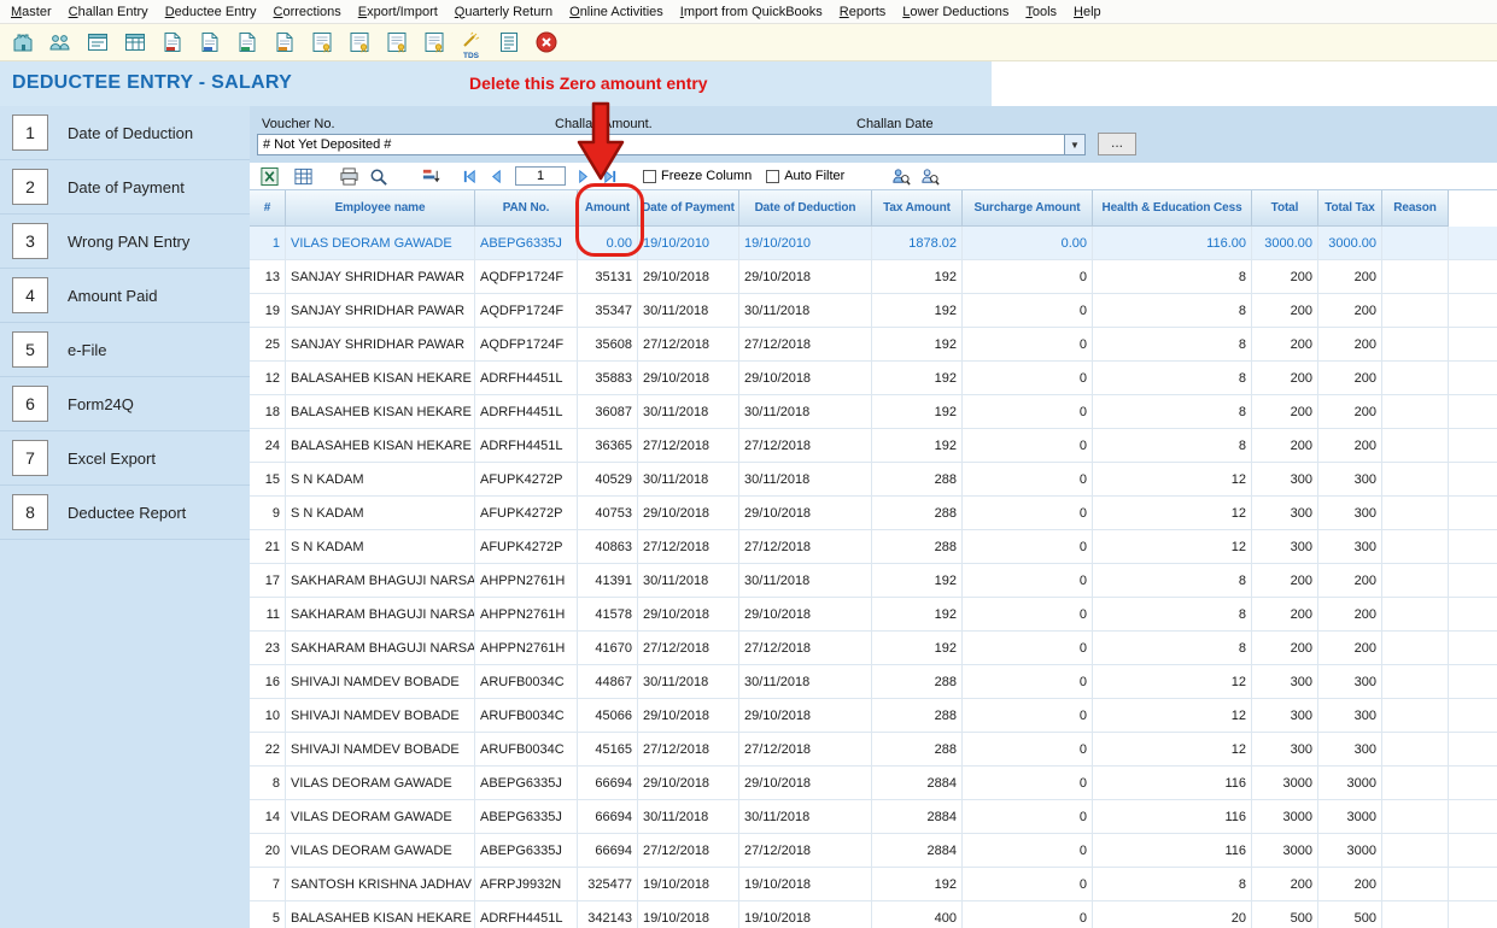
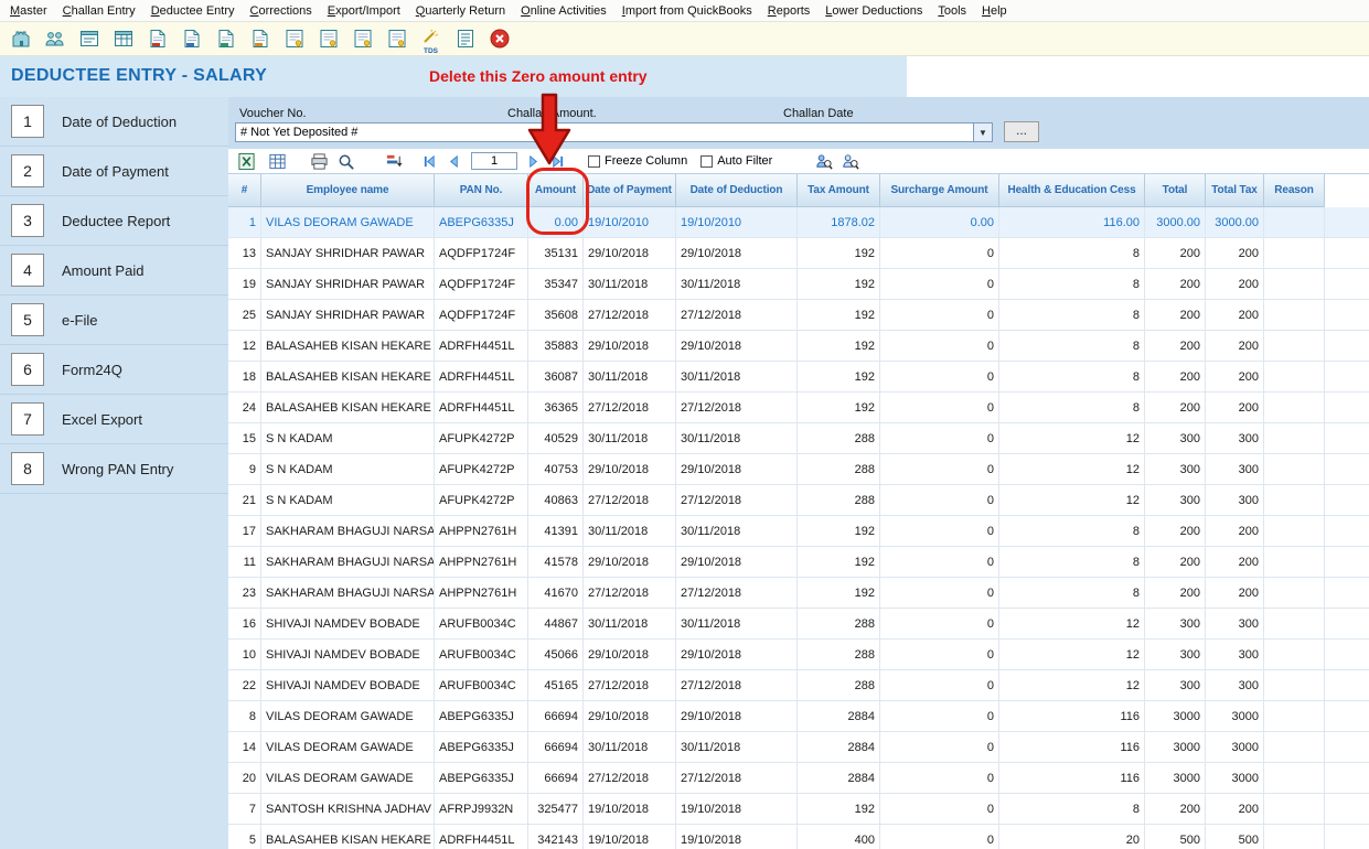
  Master
  Challan Entry
  Deductee Entry
  Corrections
  Export/Import
  Quarterly Return
  Online Activities
  Import from QuickBooks
  Reports
  Lower Deductions
  Tools
  Help
  DEDUCTEE ENTRY - SALARY
  Delete this Zero amount entry
  1
  Date of Deduction
  2
  Date of Payment
  3
- Wrong PAN Entry
+ Deductee Report
  4
  Amount Paid
  5
  e-File
  6
  Form24Q
  7
  Excel Export
  8
- Deductee Report
+ Wrong PAN Entry
  Voucher No.
  Challamount.
  Challan Date
  # Not Yet Deposited #
  ▼
  ...
  1
  Freeze Column
  Auto Filter
  #
  Employee name
  PAN No.
  Amount
  Date of Payment
  Date of Deduction
  Tax Amount
  Surcharge Amount
  Health & Education Cess
  Total
  Total Tax
  Reason
  1
  VILAS DEORAM GAWADE
  ABEPG6335J
  0.00
  19/10/2010
  19/10/2010
  1878.02
  0.00
  116.00
  3000.00
  3000.00
  13
  SANJAY SHRIDHAR PAWAR
  AQDFP1724F
  35131
  29/10/2018
  29/10/2018
  192
  0
  8
  200
  200
  19
  SANJAY SHRIDHAR PAWAR
  AQDFP1724F
  35347
  30/11/2018
  30/11/2018
  192
  0
  8
  200
  200
  25
  SANJAY SHRIDHAR PAWAR
  AQDFP1724F
  35608
  27/12/2018
  27/12/2018
  192
  0
  8
  200
  200
  12
  BALASAHEB KISAN HEKARE
  ADRFH4451L
  35883
  29/10/2018
  29/10/2018
  192
  0
  8
  200
  200
  18
  BALASAHEB KISAN HEKARE
  ADRFH4451L
  36087
  30/11/2018
  30/11/2018
  192
  0
  8
  200
  200
  24
  BALASAHEB KISAN HEKARE
  ADRFH4451L
  36365
  27/12/2018
  27/12/2018
  192
  0
  8
  200
  200
  15
  S N KADAM
  AFUPK4272P
  40529
  30/11/2018
  30/11/2018
  288
  0
  12
  300
  300
  9
  S N KADAM
  AFUPK4272P
  40753
  29/10/2018
  29/10/2018
  288
  0
  12
  300
  300
  21
  S N KADAM
  AFUPK4272P
  40863
  27/12/2018
  27/12/2018
  288
  0
  12
  300
  300
  17
  SAKHARAM BHAGUJI NARSA
  AHPPN2761H
  41391
  30/11/2018
  30/11/2018
  192
  0
  8
  200
  200
  11
  SAKHARAM BHAGUJI NARSA
  AHPPN2761H
  41578
  29/10/2018
  29/10/2018
  192
  0
  8
  200
  200
  23
  SAKHARAM BHAGUJI NARSA
  AHPPN2761H
  41670
  27/12/2018
  27/12/2018
  192
  0
  8
  200
  200
  16
  SHIVAJI NAMDEV BOBADE
  ARUFB0034C
  44867
  30/11/2018
  30/11/2018
  288
  0
  12
  300
  300
  10
  SHIVAJI NAMDEV BOBADE
  ARUFB0034C
  45066
  29/10/2018
  29/10/2018
  288
  0
  12
  300
  300
  22
  SHIVAJI NAMDEV BOBADE
  ARUFB0034C
  45165
  27/12/2018
  27/12/2018
  288
  0
  12
  300
  300
  8
  VILAS DEORAM GAWADE
  ABEPG6335J
  66694
  29/10/2018
  29/10/2018
  2884
  0
  116
  3000
  3000
  14
  VILAS DEORAM GAWADE
  ABEPG6335J
  66694
  30/11/2018
  30/11/2018
  2884
  0
  116
  3000
  3000
  20
  VILAS DEORAM GAWADE
  ABEPG6335J
  66694
  27/12/2018
  27/12/2018
  2884
  0
  116
  3000
  3000
  7
  SANTOSH KRISHNA JADHAV
  AFRPJ9932N
  325477
  19/10/2018
  19/10/2018
  192
  0
  8
  200
  200
  5
  BALASAHEB KISAN HEKARE
  ADRFH4451L
  342143
  19/10/2018
  19/10/2018
  400
  0
  20
  500
  500
